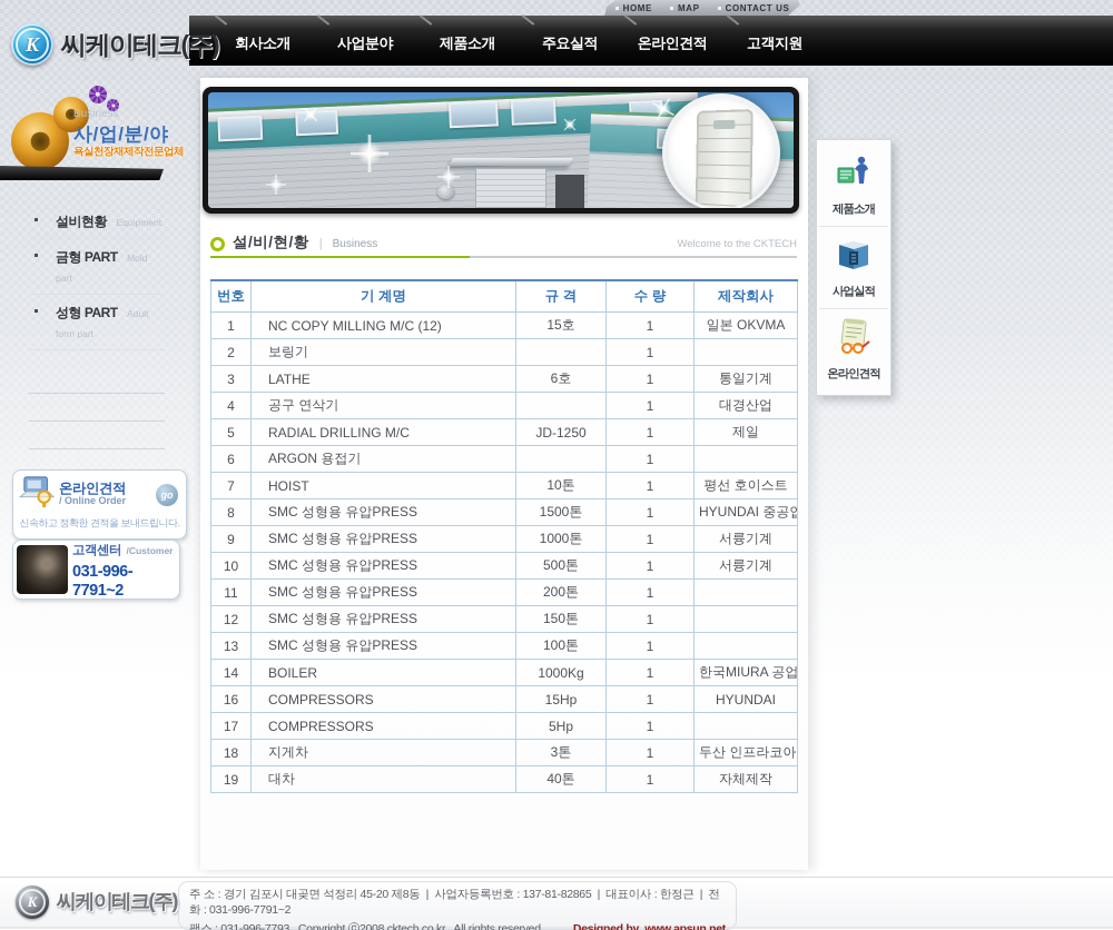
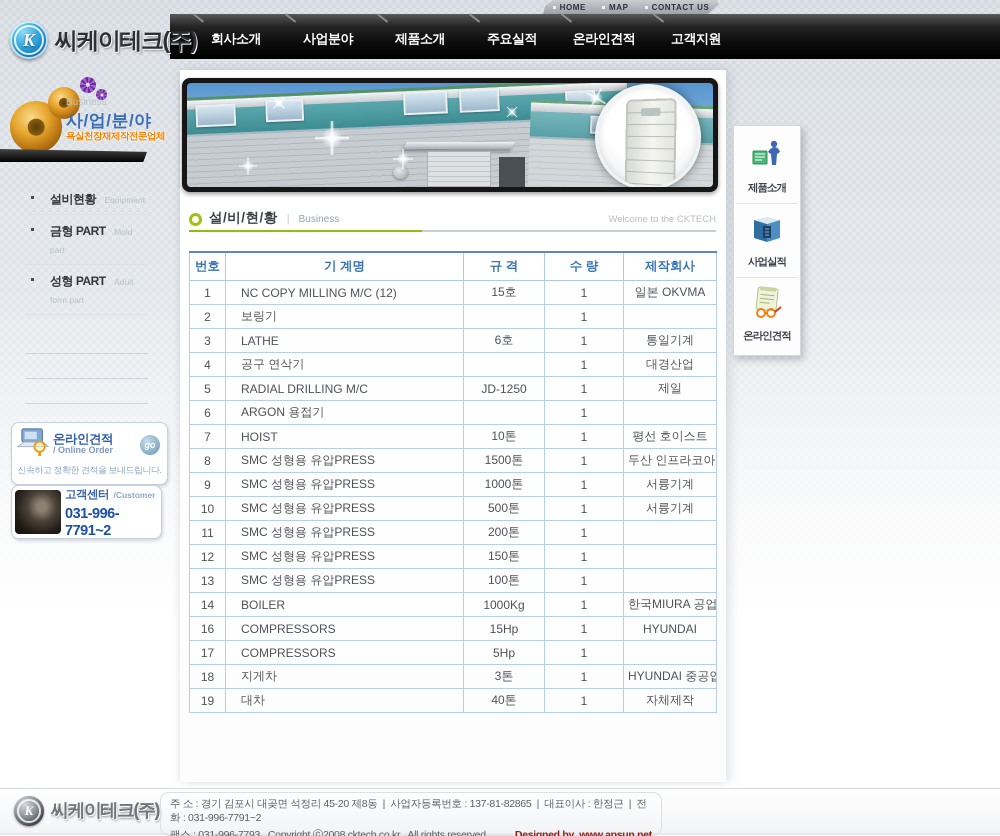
  HOME
  MAP
  CONTACT US
  회사소개
  사업분야
  제품소개
  주요실적
  온라인견적
  고객지원
  K
  씨케이테크(주)
  Business
  사/업/분/야
  욕실천장재제작전문업체
  설비현황 Equipment
  금형 PART Mold part
  성형 PART Adult form part
  온라인견적
  / Online Order
  go
  신속하고 정확한 견적을 보내드립니다.
  고객센터 /Customer
  031-996-7791~2
  설/비/현/황
  |
  Business
  Welcome to the CKTECH
  번호	기 계명	규 격	수 량	제작회사
  1	NC COPY MILLING M/C (12)	15호	1	일본 OKVMA
  2	보링기		1
  3	LATHE	6호	1	통일기계
  4	공구 연삭기		1	대경산업
  5	RADIAL DRILLING M/C	JD-1250	1	제일
  6	ARGON 용접기		1
  7	HOIST	10톤	1	평선 호이스트
- 8	SMC 성형용 유압PRESS	1500톤	1	HYUNDAI 중공업
+ 8	SMC 성형용 유압PRESS	1500톤	1	두산 인프라코아
  9	SMC 성형용 유압PRESS	1000톤	1	서륭기계
  10	SMC 성형용 유압PRESS	500톤	1	서륭기계
  11	SMC 성형용 유압PRESS	200톤	1
  12	SMC 성형용 유압PRESS	150톤	1
  13	SMC 성형용 유압PRESS	100톤	1
  14	BOILER	1000Kg	1	한국MIURA 공업
  16	COMPRESSORS	15Hp	1	HYUNDAI
  17	COMPRESSORS	5Hp	1
- 18	지게차	3톤	1	두산 인프라코아
+ 18	지게차	3톤	1	HYUNDAI 중공업
  19	대차	40톤	1	자체제작
  제품소개
  사업실적
  온라인견적
  K
  씨케이테크(주)
  주 소 : 경기 김포시 대곶면 석정리 45-20 제8동 | 사업자등록번호 : 137-81-82865 | 대표이사 : 한정근 | 전 화 : 031-996-7791~2
  팩스 : 031-996-7793 Copyright ⓒ2008 cktech.co.kr All rights reserved.
  Designed by www.apsun.net
